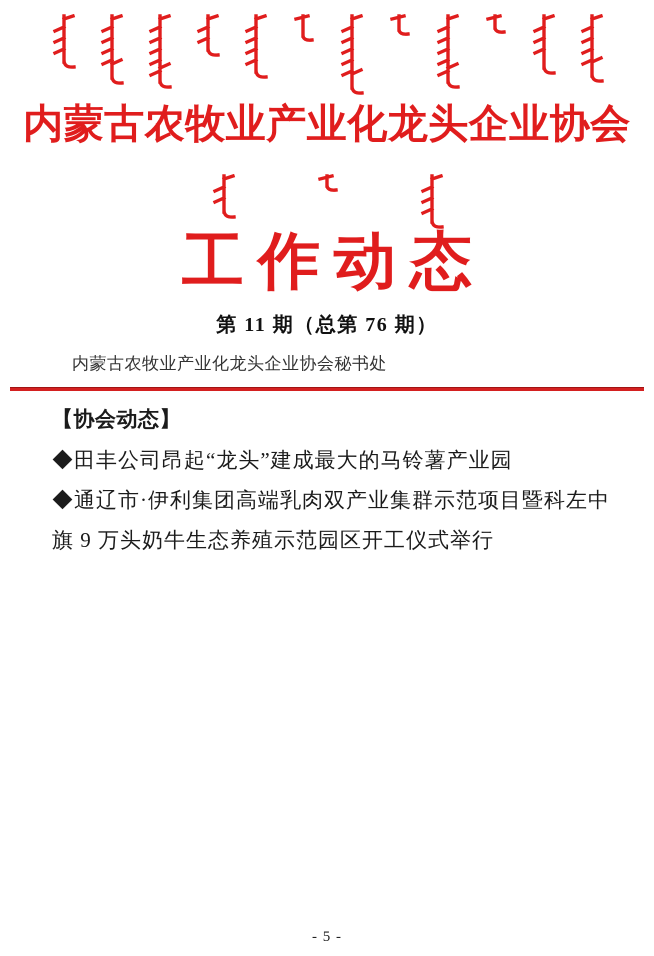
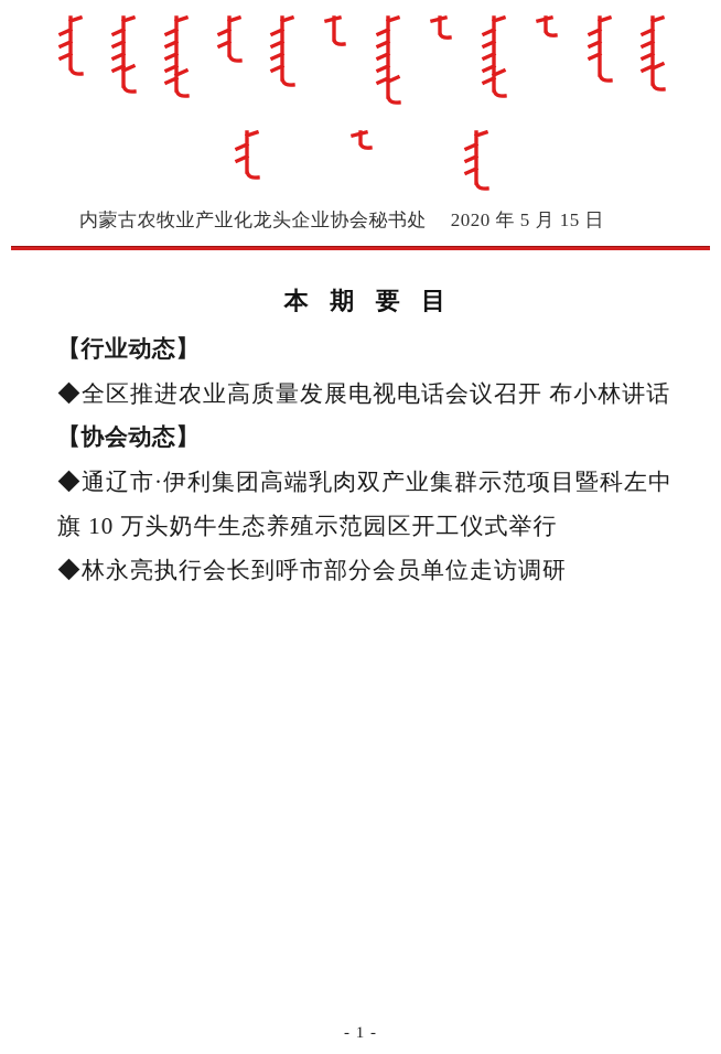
- 内蒙古农牧业产业化龙头企业协会
- 工作动态
- 第 11 期（总第 76 期）
  内蒙古农牧业产业化龙头企业协会秘书处
+ 2020 年 5 月 15 日
+ 本 期 要 目
+ 【行业动态】
+ ◆全区推进农业高质量发展电视电话会议召开 布小林讲话
  【协会动态】
- ◆田丰公司昂起“龙头”建成最大的马铃薯产业园
- ◆通辽市·伊利集团高端乳肉双产业集群示范项目暨科左中旗 9 万头奶牛生态养殖示范园区开工仪式举行
+ ◆通辽市·伊利集团高端乳肉双产业集群示范项目暨科左中旗 10 万头奶牛生态养殖示范园区开工仪式举行
+ ◆林永亮执行会长到呼市部分会员单位走访调研
- - 5 -
+ - 1 -
